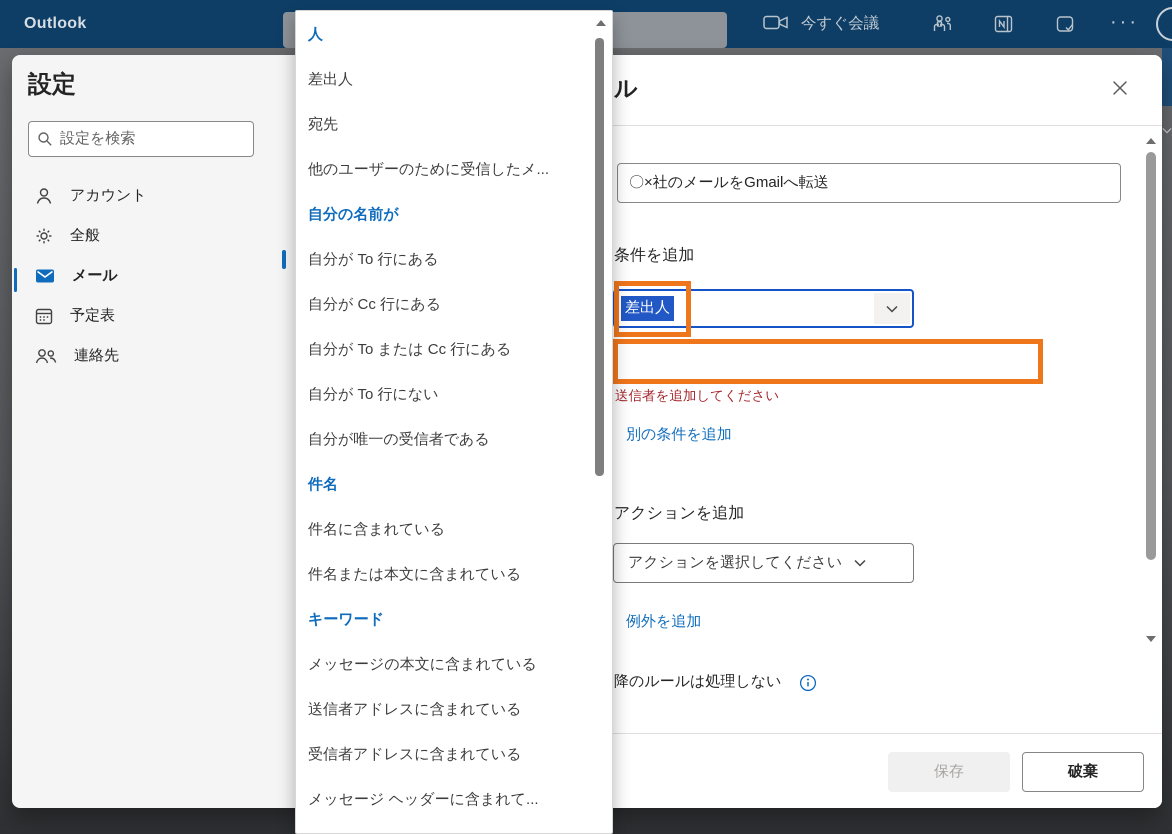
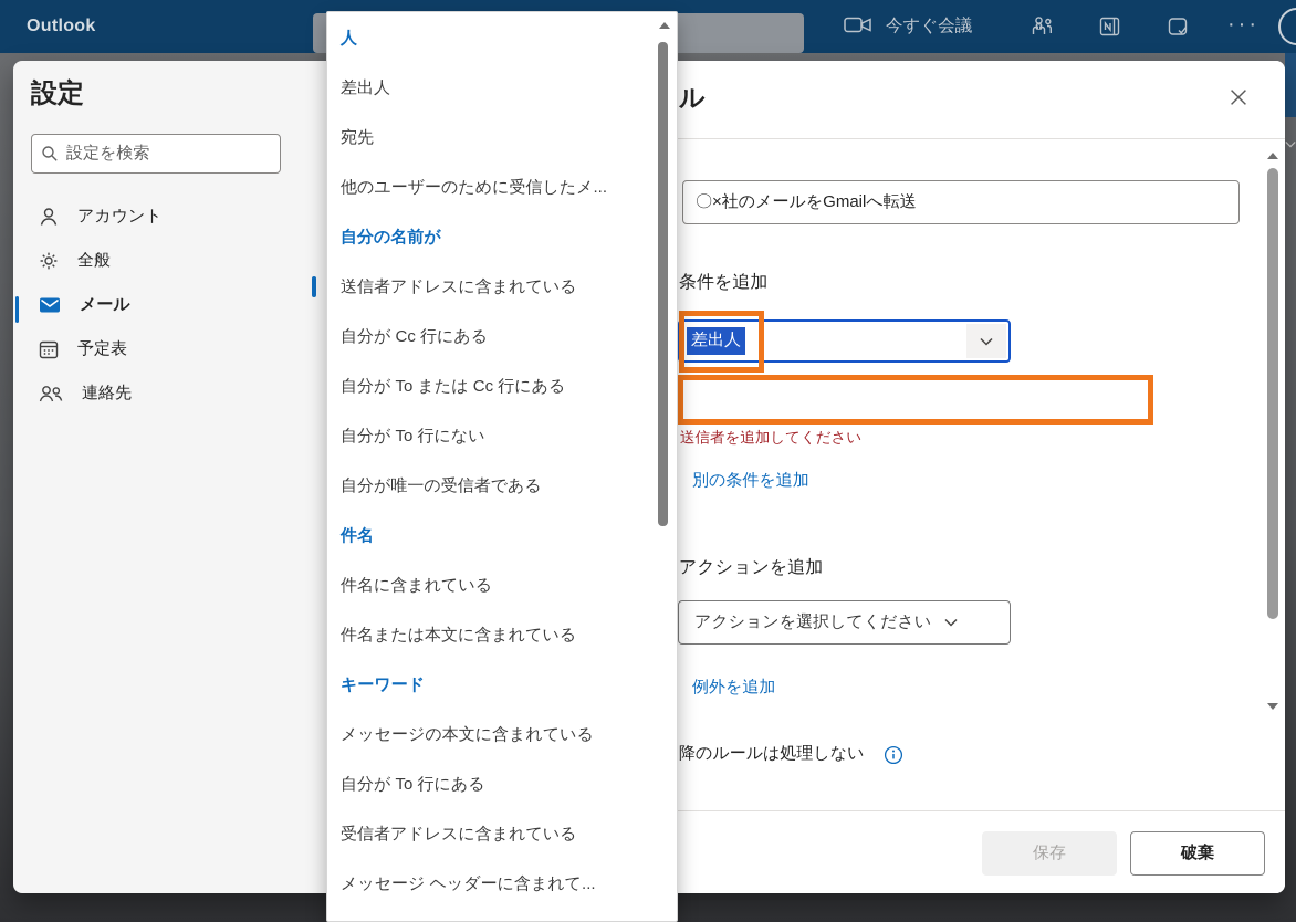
  Outlook
  今すぐ会議
  ···
  設定
  設定を検索
  アカウント
  全般
  メール
  予定表
  連絡先
  ル
  〇×社のメールをGmailへ転送
  条件を追加
  差出人
  送信者を追加してください
  別の条件を追加
  アクションを追加
  アクションを選択してください
  例外を追加
  降のルールは処理しない
  保存
  破棄
  人
  差出人
  宛先
  他のユーザーのために受信したメ...
  自分の名前が
- 自分が To 行にある
+ 送信者アドレスに含まれている
  自分が Cc 行にある
  自分が To または Cc 行にある
  自分が To 行にない
  自分が唯一の受信者である
  件名
  件名に含まれている
  件名または本文に含まれている
  キーワード
  メッセージの本文に含まれている
- 送信者アドレスに含まれている
+ 自分が To 行にある
  受信者アドレスに含まれている
  メッセージ ヘッダーに含まれて...
